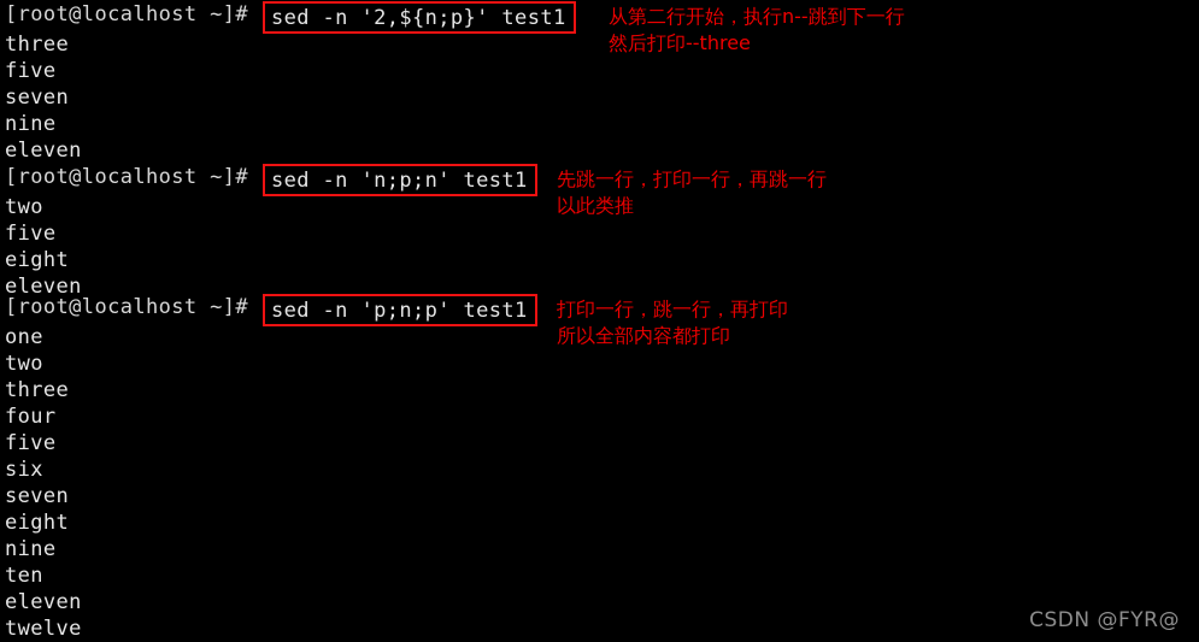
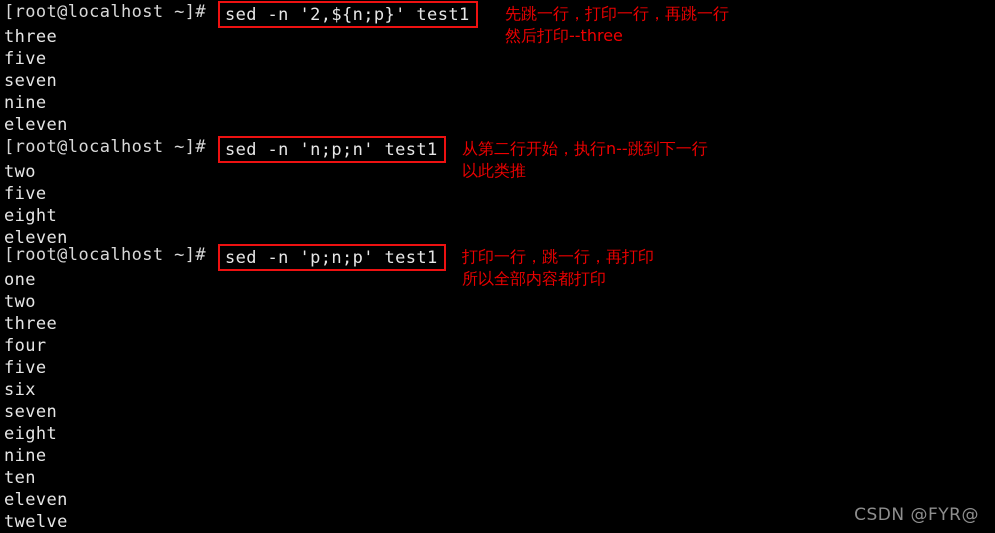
  [root@localhost ~]#
  sed -n '2,${n;p}' test1
- 从第二行开始，执行n--跳到下一行
+ 先跳一行，打印一行，再跳一行
  然后打印--three
  three
  five
  seven
  nine
  eleven
  [root@localhost ~]#
  sed -n 'n;p;n' test1
- 先跳一行，打印一行，再跳一行
+ 从第二行开始，执行n--跳到下一行
  以此类推
  two
  five
  eight
  eleven
  [root@localhost ~]#
  sed -n 'p;n;p' test1
  打印一行，跳一行，再打印
  所以全部内容都打印
  one
  two
  three
  four
  five
  six
  seven
  eight
  nine
  ten
  eleven
  twelve
  CSDN @FYR@
